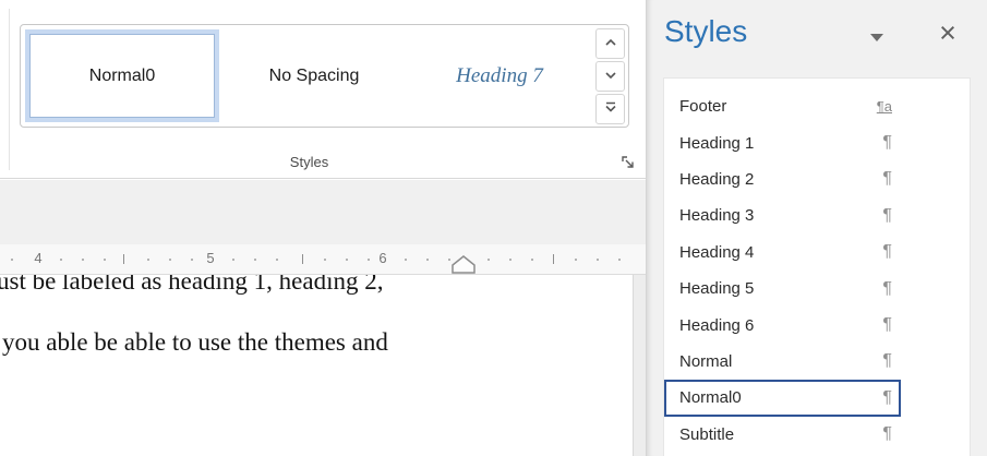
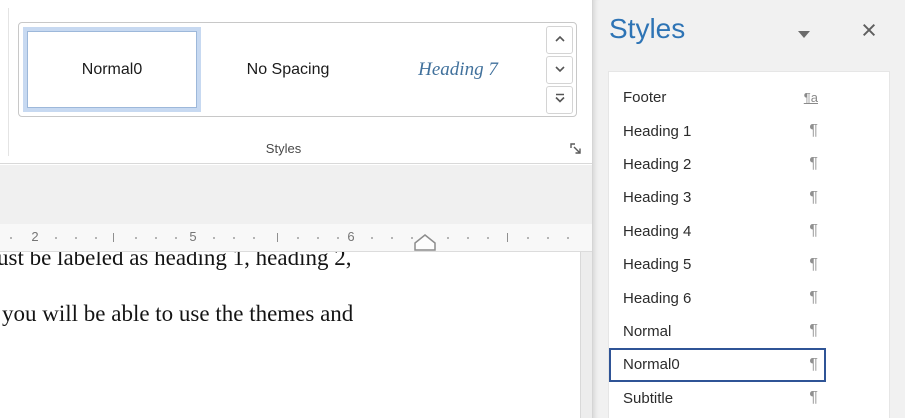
  Normal0
  No Spacing
  Heading 7
  Styles
- 4
+ 2
  5
  6
  ust be labeled as heading 1, heading 2,
- you able be able to use the themes and
+ you will be able to use the themes and
  Styles
  ×
  Footer
  ¶a
  Heading 1
  ¶
  Heading 2
  ¶
  Heading 3
  ¶
  Heading 4
  ¶
  Heading 5
  ¶
  Heading 6
  ¶
  Normal
  ¶
  Normal0
  ¶
  Subtitle
  ¶
